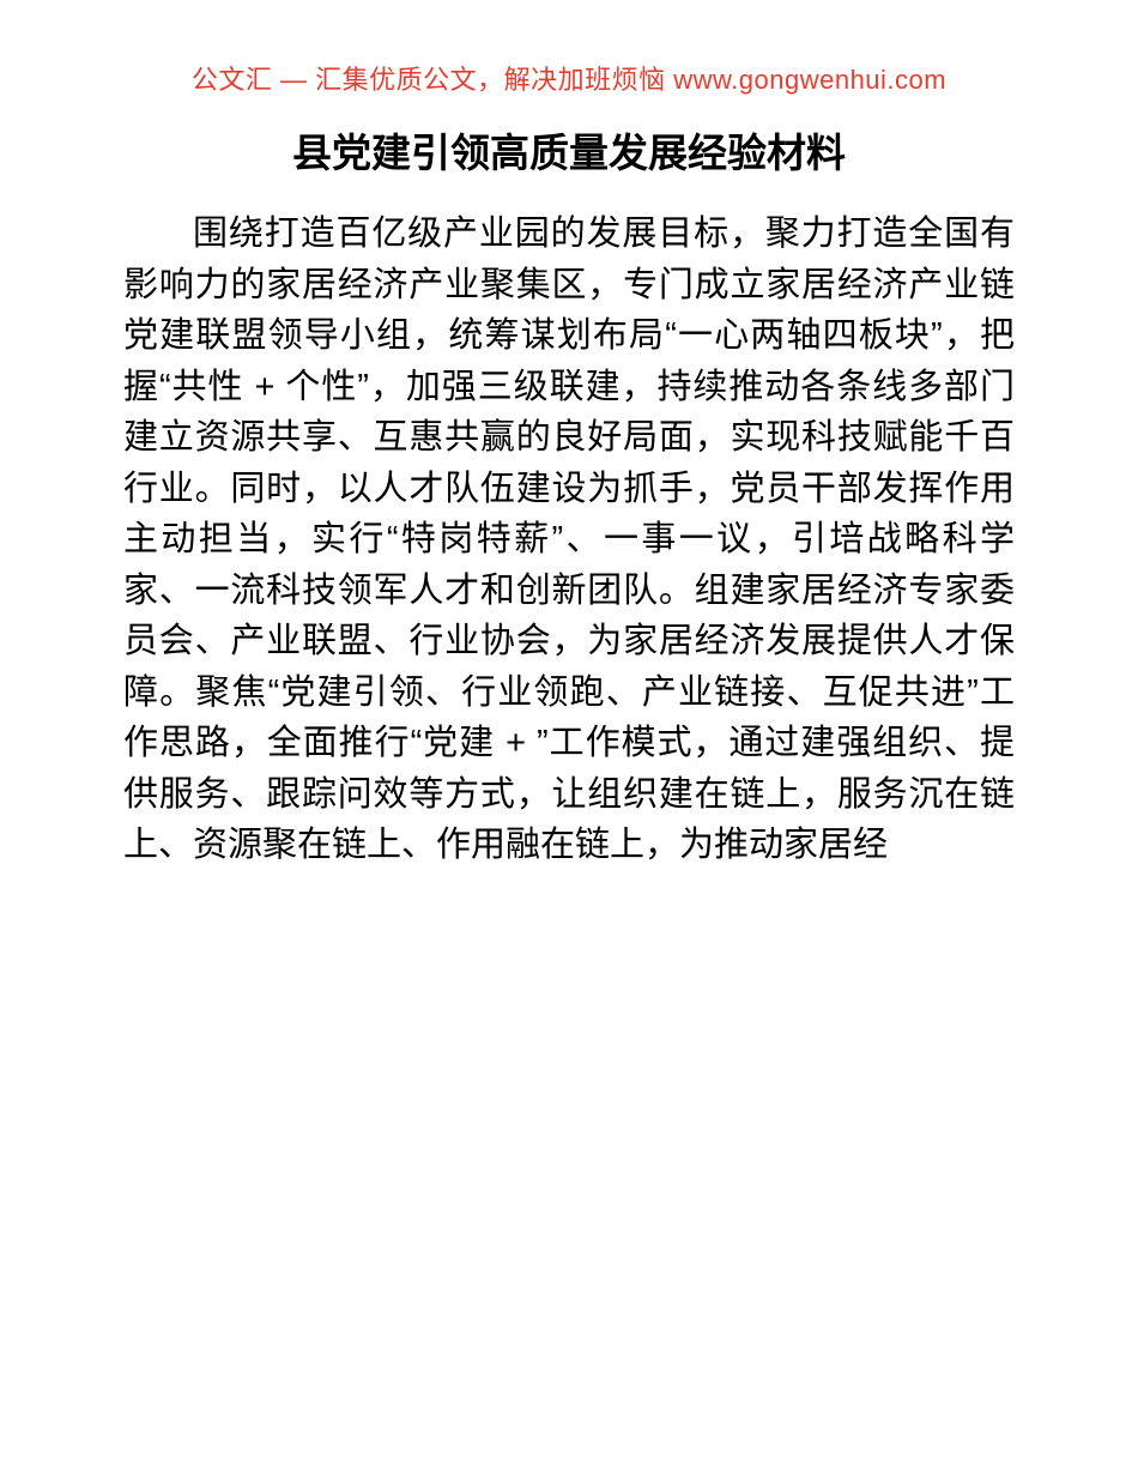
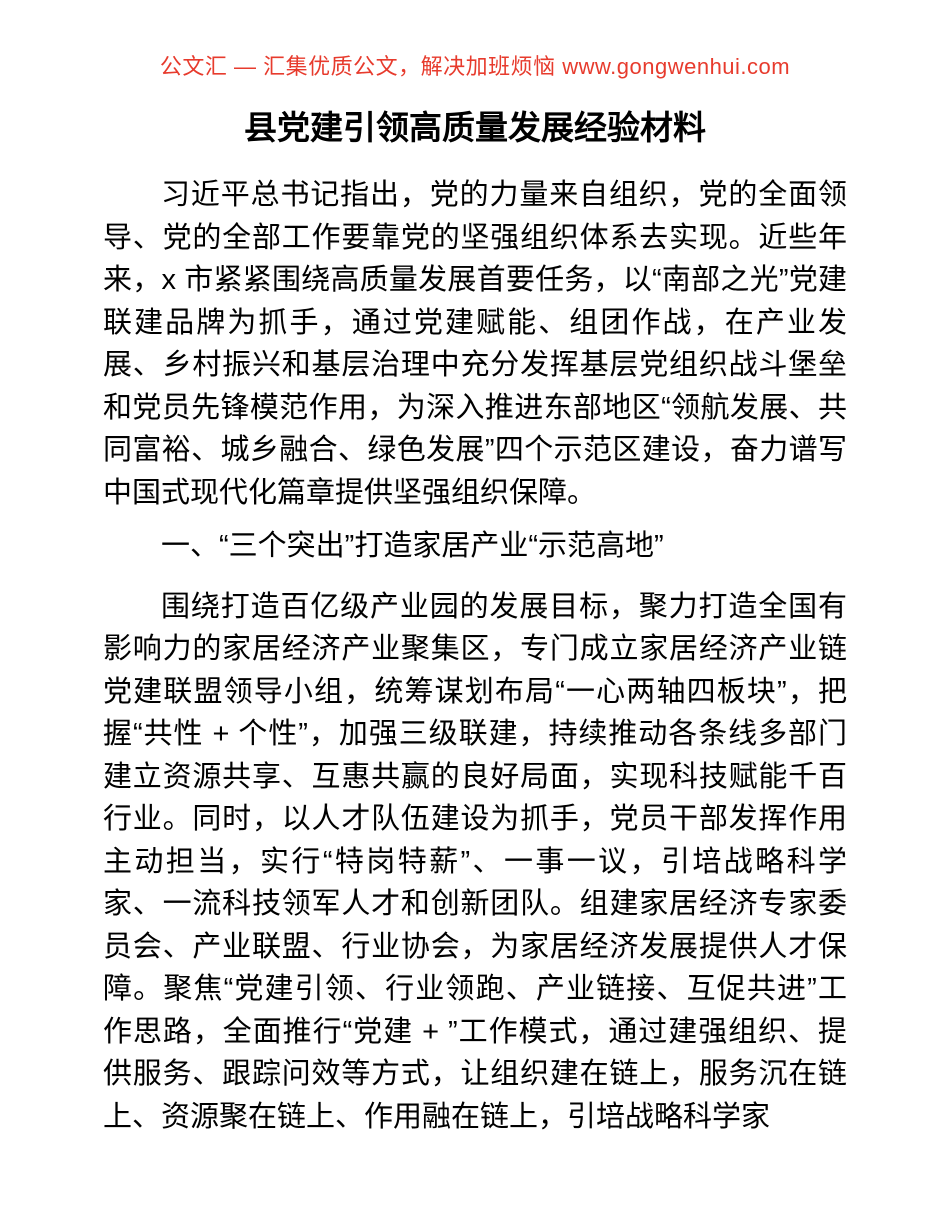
  公文汇 — 汇集优质公文，解决加班烦恼 www.gongwenhui.com
  县党建引领高质量发展经验材料
+ 习近平总书记指出，党的力量来自组织，党的全面领导、党的全部工作要靠党的坚强组织体系去实现。近些年来，x 市紧紧围绕高质量发展首要任务，以“南部之光”党建联建品牌为抓手，通过党建赋能、组团作战，在产业发展、乡村振兴和基层治理中充分发挥基层党组织战斗堡垒和党员先锋模范作用，为深入推进东部地区“领航发展、共同富裕、城乡融合、绿色发展”四个示范区建设，奋力谱写中国式现代化篇章提供坚强组织保障。
+ 一、“三个突出”打造家居产业“示范高地”
- 围绕打造百亿级产业园的发展目标，聚力打造全国有影响力的家居经济产业聚集区，专门成立家居经济产业链党建联盟领导小组，统筹谋划布局“一心两轴四板块”，把握“共性 + 个性”，加强三级联建，持续推动各条线多部门建立资源共享、互惠共赢的良好局面，实现科技赋能千百行业。同时，以人才队伍建设为抓手，党员干部发挥作用主动担当，实行“特岗特薪”、一事一议，引培战略科学家、一流科技领军人才和创新团队。组建家居经济专家委员会、产业联盟、行业协会，为家居经济发展提供人才保障。聚焦“党建引领、行业领跑、产业链接、互促共进”工作思路，全面推行“党建 + ”工作模式，通过建强组织、提供服务、跟踪问效等方式，让组织建在链上，服务沉在链上、资源聚在链上、作用融在链上，为推动家居经
+ 围绕打造百亿级产业园的发展目标，聚力打造全国有影响力的家居经济产业聚集区，专门成立家居经济产业链党建联盟领导小组，统筹谋划布局“一心两轴四板块”，把握“共性 + 个性”，加强三级联建，持续推动各条线多部门建立资源共享、互惠共赢的良好局面，实现科技赋能千百行业。同时，以人才队伍建设为抓手，党员干部发挥作用主动担当，实行“特岗特薪”、一事一议，引培战略科学家、一流科技领军人才和创新团队。组建家居经济专家委员会、产业联盟、行业协会，为家居经济发展提供人才保障。聚焦“党建引领、行业领跑、产业链接、互促共进”工作思路，全面推行“党建 + ”工作模式，通过建强组织、提供服务、跟踪问效等方式，让组织建在链上，服务沉在链上、资源聚在链上、作用融在链上，引培战略科学家
